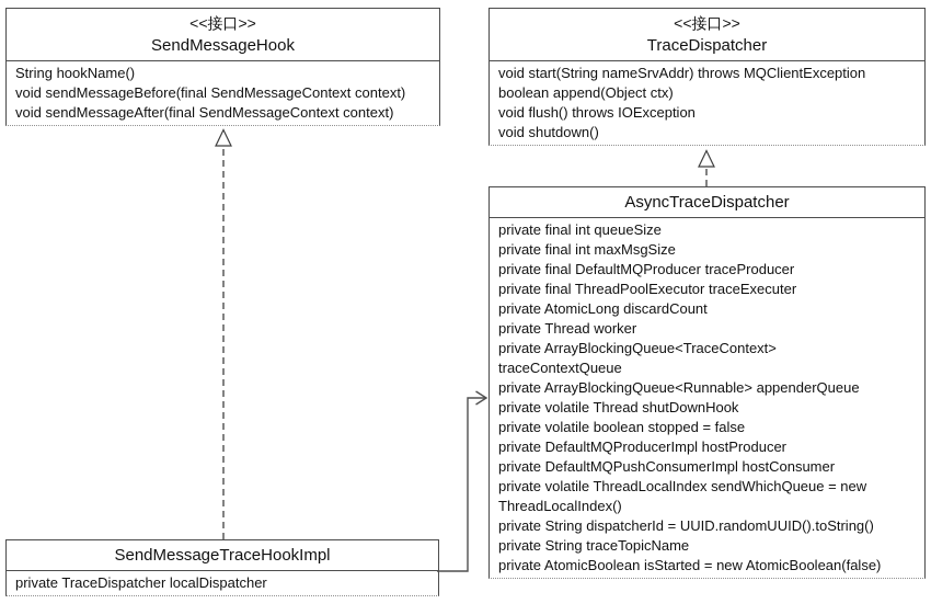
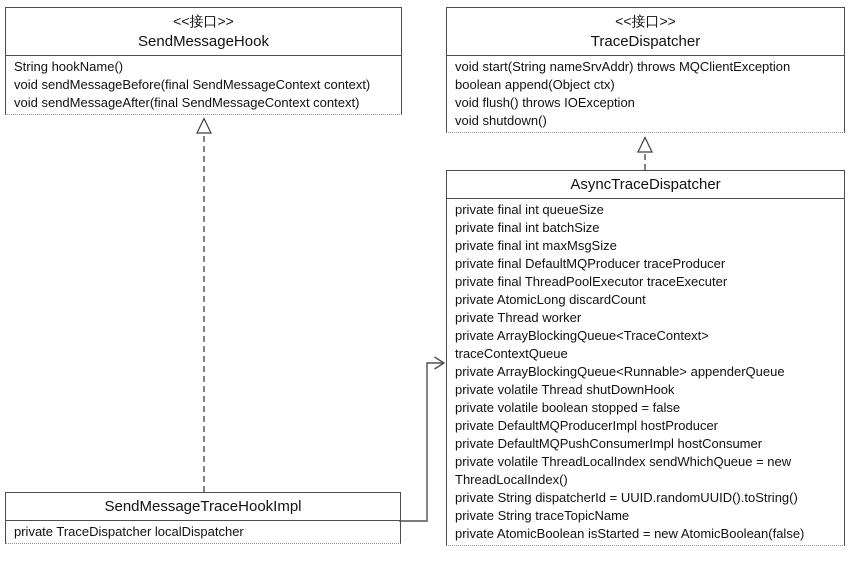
  <<接口>>
  SendMessageHook
  String hookName()
  void sendMessageBefore(final SendMessageContext context)
  void sendMessageAfter(final SendMessageContext context)
  <<接口>>
  TraceDispatcher
  void start(String nameSrvAddr) throws MQClientException
  boolean append(Object ctx)
  void flush() throws IOException
  void shutdown()
  AsyncTraceDispatcher
  private final int queueSize
+ private final int batchSize
  private final int maxMsgSize
  private final DefaultMQProducer traceProducer
  private final ThreadPoolExecutor traceExecuter
  private AtomicLong discardCount
  private Thread worker
  private ArrayBlockingQueue<TraceContext>
  traceContextQueue
  private ArrayBlockingQueue<Runnable> appenderQueue
  private volatile Thread shutDownHook
  private volatile boolean stopped = false
  private DefaultMQProducerImpl hostProducer
  private DefaultMQPushConsumerImpl hostConsumer
  private volatile ThreadLocalIndex sendWhichQueue = new
  ThreadLocalIndex()
  private String dispatcherId = UUID.randomUUID().toString()
  private String traceTopicName
  private AtomicBoolean isStarted = new AtomicBoolean(false)
  SendMessageTraceHookImpl
  private TraceDispatcher localDispatcher
